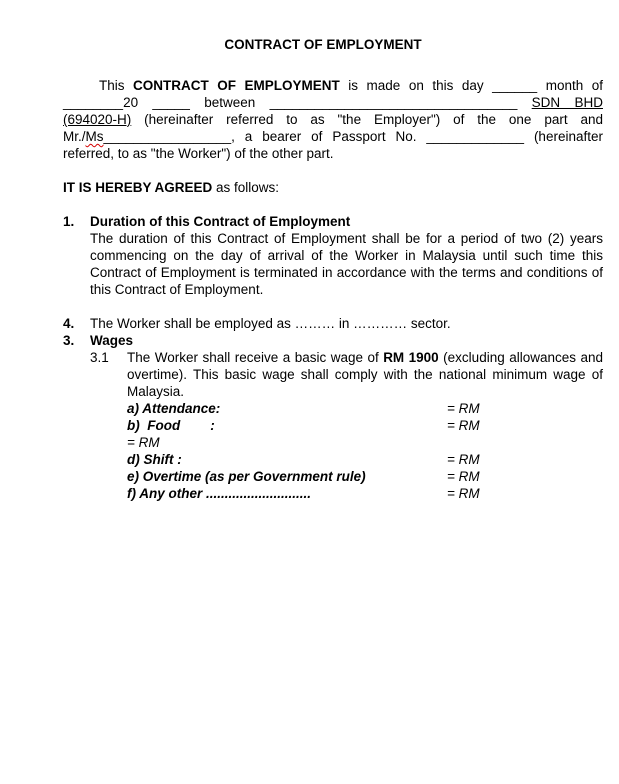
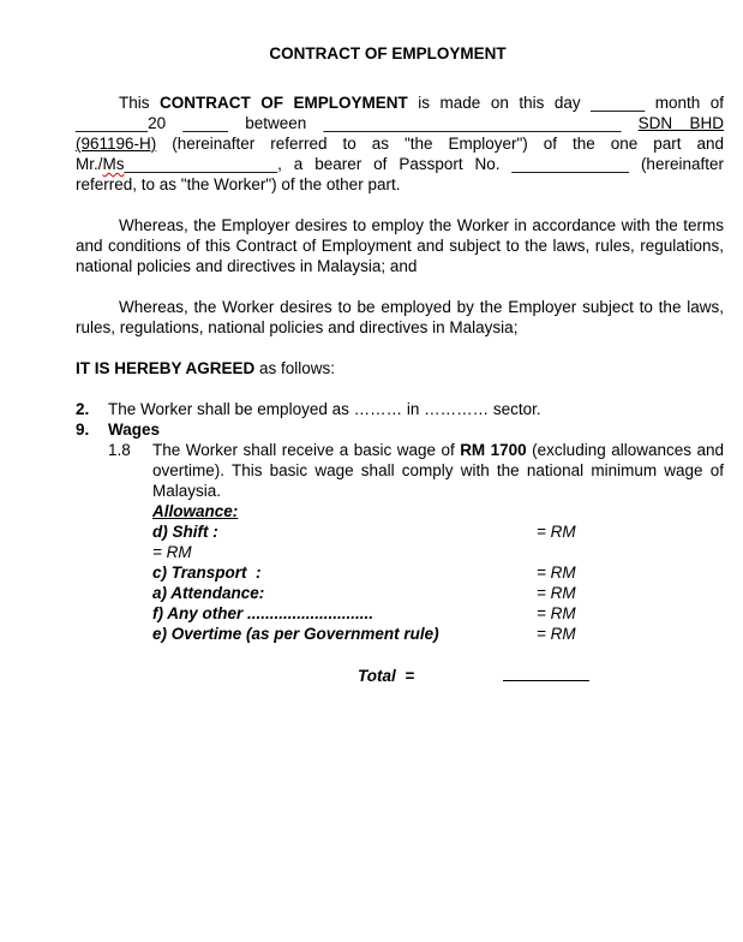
  CONTRACT OF EMPLOYMENT
- This CONTRACT OF EMPLOYMENT is made on this day ______ month of ________20 _____ between _________________________________ SDN BHD (694020-H) (hereinafter referred to as "the Employer") of the one part and Mr./⁠Ms_________________, a bearer of Passport No. _____________ (hereinafter referred, to as "the Worker") of the other part.
+ This CONTRACT OF EMPLOYMENT is made on this day ______ month of ________20 _____ between _________________________________ SDN BHD (961196-H) (hereinafter referred to as "the Employer") of the one part and Mr./⁠Ms_________________, a bearer of Passport No. _____________ (hereinafter referred, to as "the Worker") of the other part.
+ Whereas, the Employer desires to employ the Worker in accordance with the terms and conditions of this Contract of Employment and subject to the laws, rules, regulations, national policies and directives in Malaysia; and
+ Whereas, the Worker desires to be employed by the Employer subject to the laws, rules, regulations, national policies and directives in Malaysia;
  IT IS HEREBY AGREED as follows:
- 1.
- Duration of this Contract of Employment
- The duration of this Contract of Employment shall be for a period of two (2) years commencing on the day of arrival of the Worker in Malaysia until such time this Contract of Employment is terminated in accordance with the terms and conditions of this Contract of Employment.
- 4.
+ 2.
  The Worker shall be employed as ……… in ………… sector.
- 3.
+ 9.
  Wages
- 3.1
+ 1.8
- The Worker shall receive a basic wage of RM 1900 (excluding allowances and overtime). This basic wage shall comply with the national minimum wage of Malaysia.
+ The Worker shall receive a basic wage of RM 1700 (excluding allowances and overtime). This basic wage shall comply with the national minimum wage of Malaysia.
+ Allowance:
- a) Attendance:
+ d) Shift :
  = RM
- b) Food :
  = RM
+ c) Transport :
  = RM
- d) Shift :
+ a) Attendance:
  = RM
- e) Overtime (as per Government rule)
+ f) Any other ............................
  = RM
- f) Any other ............................
+ e) Overtime (as per Government rule)
  = RM
+ Total =
